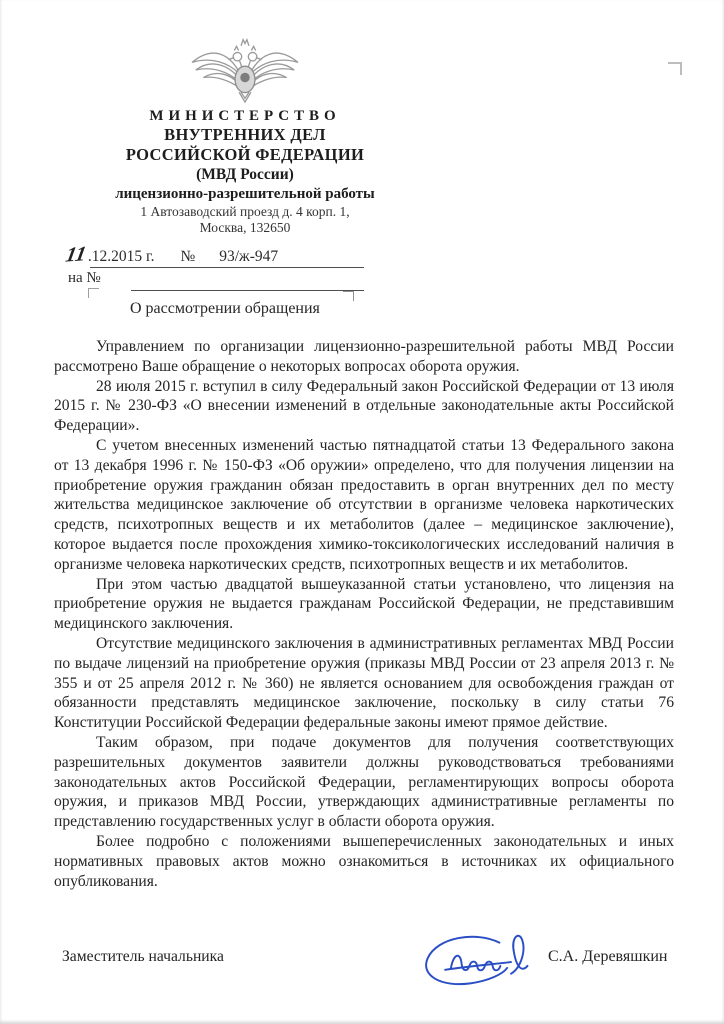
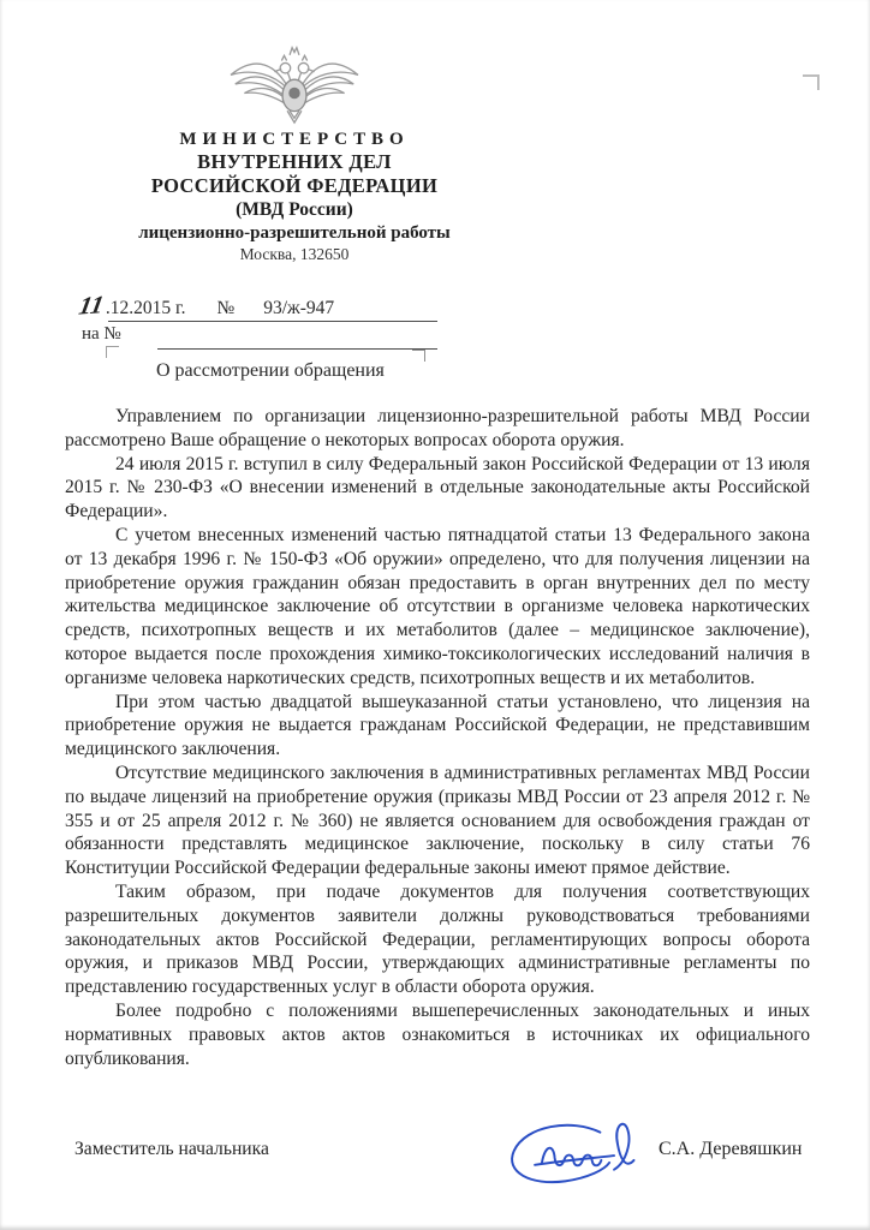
  МИНИСТЕРСТВО
  ВНУТРЕННИХ ДЕЛ
  РОССИЙСКОЙ ФЕДЕРАЦИИ
  (МВД России)
  лицензионно-разрешительной работы
- 1 Автозаводский проезд д. 4 корп. 1,
  Москва, 132650
  на №
  О рассмотрении обращения
  Управлением по организации лицензионно-разрешительной работы МВД России рассмотрено Ваше обращение о некоторых вопросах оборота оружия.
- 28 июля 2015 г. вступил в силу Федеральный закон Российской Федерации от 13 июля 2015 г. № 230-ФЗ «О внесении изменений в отдельные законодательные акты Российской Федерации».
+ 24 июля 2015 г. вступил в силу Федеральный закон Российской Федерации от 13 июля 2015 г. № 230-ФЗ «О внесении изменений в отдельные законодательные акты Российской Федерации».
  С учетом внесенных изменений частью пятнадцатой статьи 13 Федерального закона от 13 декабря 1996 г. № 150-ФЗ «Об оружии» определено, что для получения лицензии на приобретение оружия гражданин обязан предоставить в орган внутренних дел по месту жительства медицинское заключение об отсутствии в организме человека наркотических средств, психотропных веществ и их метаболитов (далее – медицинское заключение), которое выдается после прохождения химико-токсикологических исследований наличия в организме человека наркотических средств, психотропных веществ и их метаболитов.
  При этом частью двадцатой вышеуказанной статьи установлено, что лицензия на приобретение оружия не выдается гражданам Российской Федерации, не представившим медицинского заключения.
- Отсутствие медицинского заключения в административных регламентах МВД России по выдаче лицензий на приобретение оружия (приказы МВД России от 23 апреля 2013 г. № 355 и от 25 апреля 2012 г. № 360) не является основанием для освобождения граждан от обязанности представлять медицинское заключение, поскольку в силу статьи 76 Конституции Российской Федерации федеральные законы имеют прямое действие.
+ Отсутствие медицинского заключения в административных регламентах МВД России по выдаче лицензий на приобретение оружия (приказы МВД России от 23 апреля 2012 г. № 355 и от 25 апреля 2012 г. № 360) не является основанием для освобождения граждан от обязанности представлять медицинское заключение, поскольку в силу статьи 76 Конституции Российской Федерации федеральные законы имеют прямое действие.
  Таким образом, при подаче документов для получения соответствующих разрешительных документов заявители должны руководствоваться требованиями законодательных актов Российской Федерации, регламентирующих вопросы оборота оружия, и приказов МВД России, утверждающих административные регламенты по представлению государственных услуг в области оборота оружия.
- Более подробно с положениями вышеперечисленных законодательных и иных нормативных правовых актов можно ознакомиться в источниках их официального опубликования.
+ Более подробно с положениями вышеперечисленных законодательных и иных нормативных правовых актов актов ознакомиться в источниках их официального опубликования.
  Заместитель начальника
  С.А. Деревяшкин
